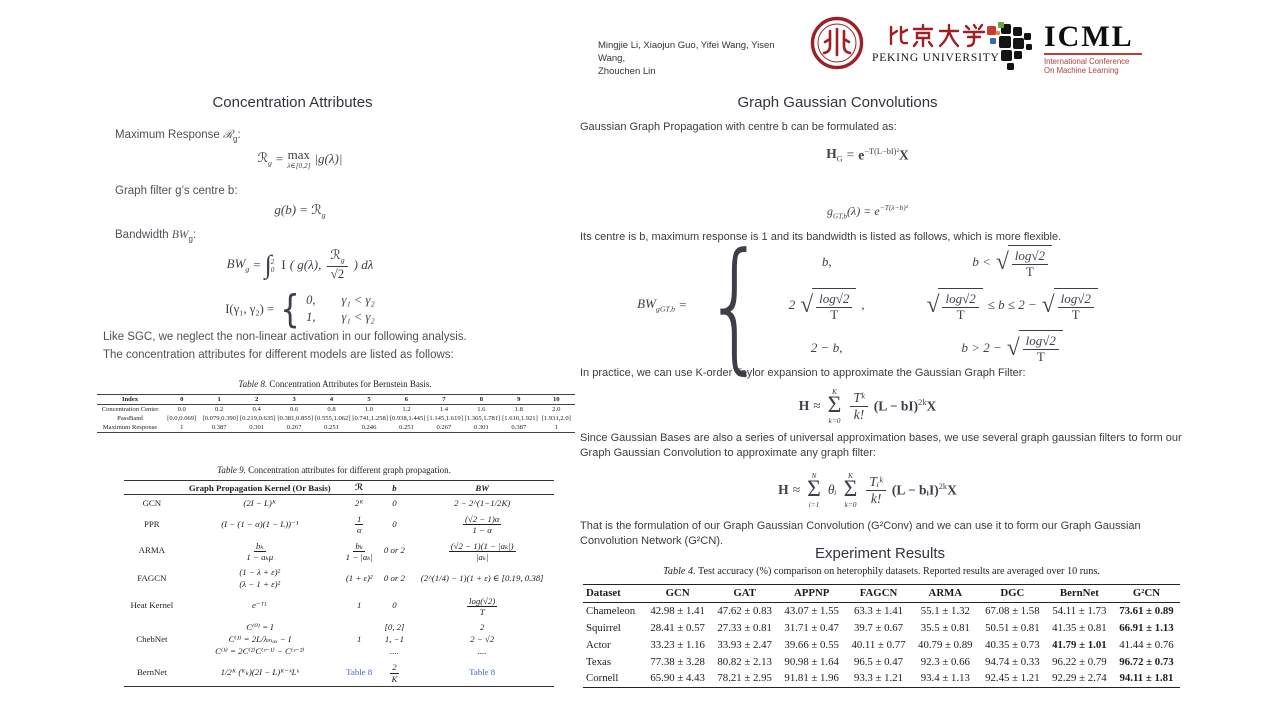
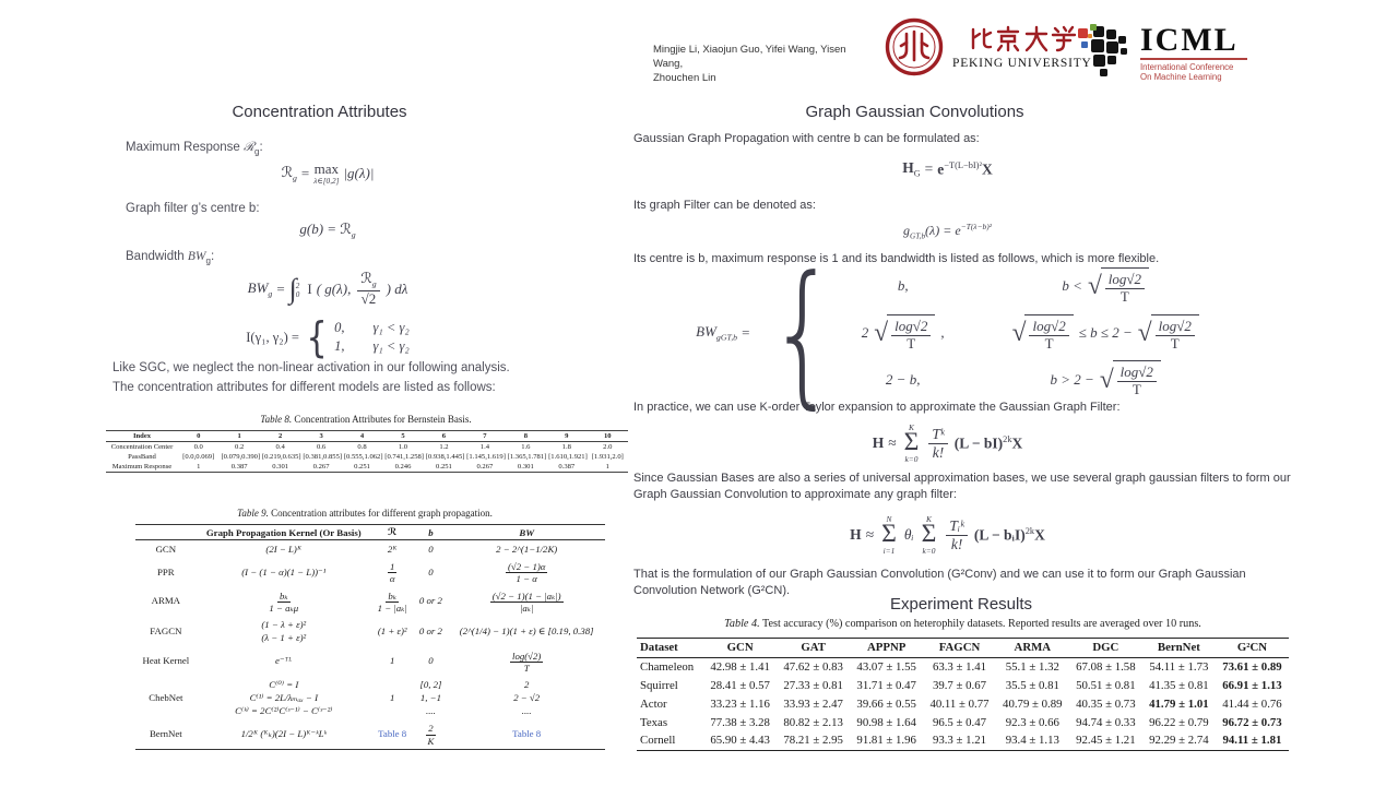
  Mingjie Li, Xiaojun Guo, Yifei Wang, Yisen Wang,
  Zhouchen Lin
  PEKING UNIVERSITY
  ICML
  International Conference
  On Machine Learning
  Concentration Attributes
  Maximum Response ℛg:
  ℛg
  =
  max
  λ∈[0,2]
  |g(λ)|
  Graph filter g’s centre b:
  g(b) = ℛg
  Bandwidth BWg:
  BWg
  =
  ∫
  2
  0
  I
  ( g(λ),
  ℛg
  √2
  ) dλ
  I(γ₁, γ₂) =
  {
  0,
  γ₁ < γ₂
  1,
  γ₁ < γ₂
  Like SGC, we neglect the non-linear activation in our following analysis.
  The concentration attributes for different models are listed as follows:
  Table 8. Concentration Attributes for Bernstein Basis.
  Table 9. Concentration attributes for different graph propagation.
  	Graph Propagation Kernel (Or Basis)	ℛ	b	BW
  GCN	(2I − L)ᴷ	2ᴷ	0	2 − 2^(1−1/2K)
  PPR	(I − (1 − α)(1 − L))⁻¹	1α	0	(√2 − 1)α1 − α
  ARMA	bₖ1 − aₖμ	bₖ1 − |aₖ|	0 or 2	(√2 − 1)(1 − |aₖ|)|aₖ|
  FAGCN	(1 − λ + ε)²(λ − 1 + ε)²	(1 + ε)²	0 or 2	(2^(1/4) − 1)(1 + ε) ∈ [0.19, 0.38]
  Heat Kernel	e⁻ᵀᴸ	1	0	log(√2)T
  ChebNet	C⁽⁰⁾ = IC⁽¹⁾ = 2L/λₘₐₓ − IC⁽ᵏ⁾ = 2C⁽²⁾C⁽ˢ⁻¹⁾ − C⁽ˢ⁻²⁾	1	[0, 2]1, −1....	22 − √2....
  BernNet	1/2ᴷ (ᴷₖ)(2I − L)ᴷ⁻ᵏLᵏ	Table 8	2K	Table 8
  Graph Gaussian Convolutions
  Gaussian Graph Propagation with centre b can be formulated as:
  HG
  =
  e−T(L−bI)²X
+ Its graph Filter can be denoted as:
  gGT,b(λ) = e−T(λ−b)²
  Its centre is b, maximum response is 1 and its bandwidth is listed as follows, which is more flexible.
  BWgGT,b
  =
  {
  b,
  b <
  √
  log√2
  T
  2
  √
  log√2
  T
  ,
  √
  log√2
  T
  ≤ b ≤ 2 −
  √
  log√2
  T
  2 − b,
  b > 2 −
  √
  log√2
  T
  In practice, we can use K-order Taylor expansion to approximate the Gaussian Graph Filter:
  H
  ≈
  K
  Σ
  k=0
  Tᵏ
  k!
  (L − bI)2kX
  Since Gaussian Bases are also a series of universal approximation bases, we use several graph gaussian filters to form our Graph Gaussian Convolution to approximate any graph filter:
  H
  ≈
  N
  Σ
  i=1
  θᵢ
  K
  Σ
  k=0
  Tᵢᵏ
  k!
  (L − bᵢI)2kX
  That is the formulation of our Graph Gaussian Convolution (G²Conv) and we can use it to form our Graph Gaussian Convolution Network (G²CN).
  Experiment Results
  Table 4. Test accuracy (%) comparison on heterophily datasets. Reported results are averaged over 10 runs.
  Dataset	GCN	GAT	APPNP	FAGCN	ARMA	DGC	BernNet	G²CN
  Chameleon	42.98 ± 1.41	47.62 ± 0.83	43.07 ± 1.55	63.3 ± 1.41	55.1 ± 1.32	67.08 ± 1.58	54.11 ± 1.73	73.61 ± 0.89
  Squirrel	28.41 ± 0.57	27.33 ± 0.81	31.71 ± 0.47	39.7 ± 0.67	35.5 ± 0.81	50.51 ± 0.81	41.35 ± 0.81	66.91 ± 1.13
  Actor	33.23 ± 1.16	33.93 ± 2.47	39.66 ± 0.55	40.11 ± 0.77	40.79 ± 0.89	40.35 ± 0.73	41.79 ± 1.01	41.44 ± 0.76
  Texas	77.38 ± 3.28	80.82 ± 2.13	90.98 ± 1.64	96.5 ± 0.47	92.3 ± 0.66	94.74 ± 0.33	96.22 ± 0.79	96.72 ± 0.73
  Cornell	65.90 ± 4.43	78.21 ± 2.95	91.81 ± 1.96	93.3 ± 1.21	93.4 ± 1.13	92.45 ± 1.21	92.29 ± 2.74	94.11 ± 1.81
